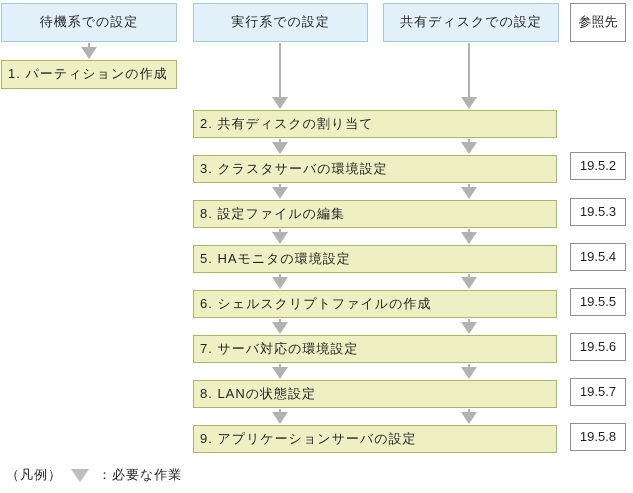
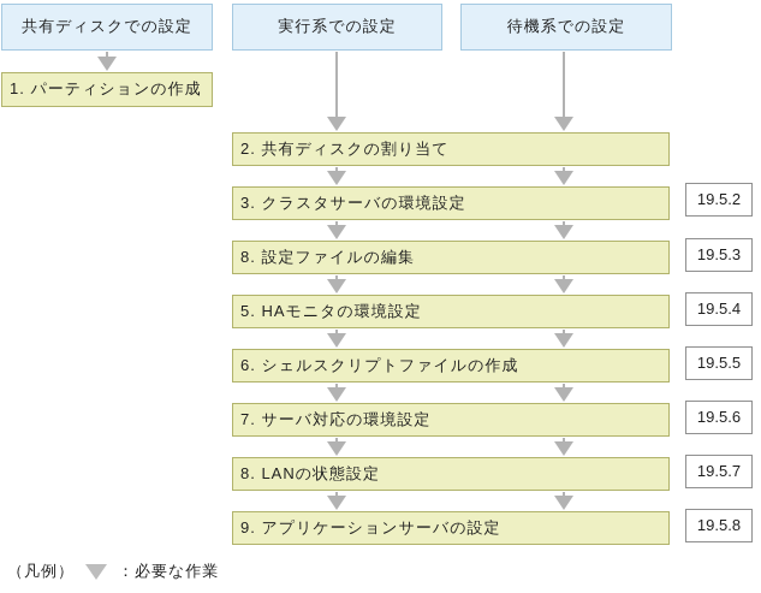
- 待機系での設定
+ 共有ディスクでの設定
  実行系での設定
- 共有ディスクでの設定
+ 待機系での設定
- 参照先
  1. パーティションの作成
  2. 共有ディスクの割り当て
  3. クラスタサーバの環境設定
  8. 設定ファイルの編集
  5. HAモニタの環境設定
  6. シェルスクリプトファイルの作成
  7. サーバ対応の環境設定
  8. LANの状態設定
  9. アプリケーションサーバの設定
  19.5.2
  19.5.3
  19.5.4
  19.5.5
  19.5.6
  19.5.7
  19.5.8
  （凡例）
  ：必要な作業
